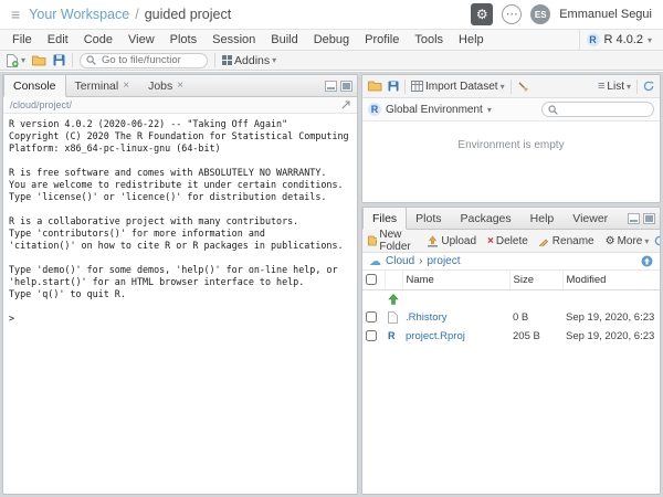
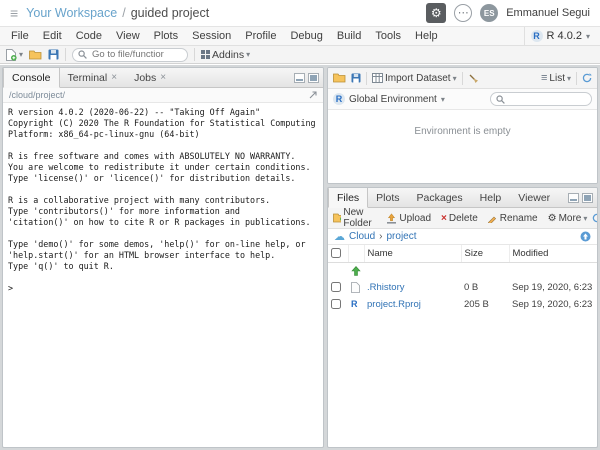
  ≡
  Your Workspace
  /
  guided project
  ⚙
  ⋯
  ES
  Emmanuel Segui
  File
  Edit
  Code
  View
  Plots
  Session
- Build
+ Profile
  Debug
- Profile
+ Build
  Tools
  Help
  R
  R 4.0.2
  ▾
  ▾
  Go to file/functior
  Addins
  ▾
  Console
  Terminal
  ×
  Jobs
  ×
  /cloud/project/
  R version 4.0.2 (2020-06-22) -- "Taking Off Again"
  Copyright (C) 2020 The R Foundation for Statistical Computing
  Platform: x86_64-pc-linux-gnu (64-bit)
  R is free software and comes with ABSOLUTELY NO WARRANTY.
  You are welcome to redistribute it under certain conditions.
  Type 'license()' or 'licence()' for distribution details.
  R is a collaborative project with many contributors.
  Type 'contributors()' for more information and
  'citation()' on how to cite R or R packages in publications.
  Type 'demo()' for some demos, 'help()' for on-line help, or
  'help.start()' for an HTML browser interface to help.
  Type 'q()' to quit R.
  >
  Import Dataset
  ▾
  ≡
  List
  ▾
  R
  Global Environment
  ▾
  Environment is empty
  Files
  Plots
  Packages
  Help
  Viewer
  New Folder
  Upload
  ×
  Delete
  Rename
  ⚙
  More
  ▾
  ☁
  Cloud
  ›
  project
  		Name	Size	Modified
  		.Rhistory	0 B	Sep 19, 2020, 6:23
  	R	project.Rproj	205 B	Sep 19, 2020, 6:23
